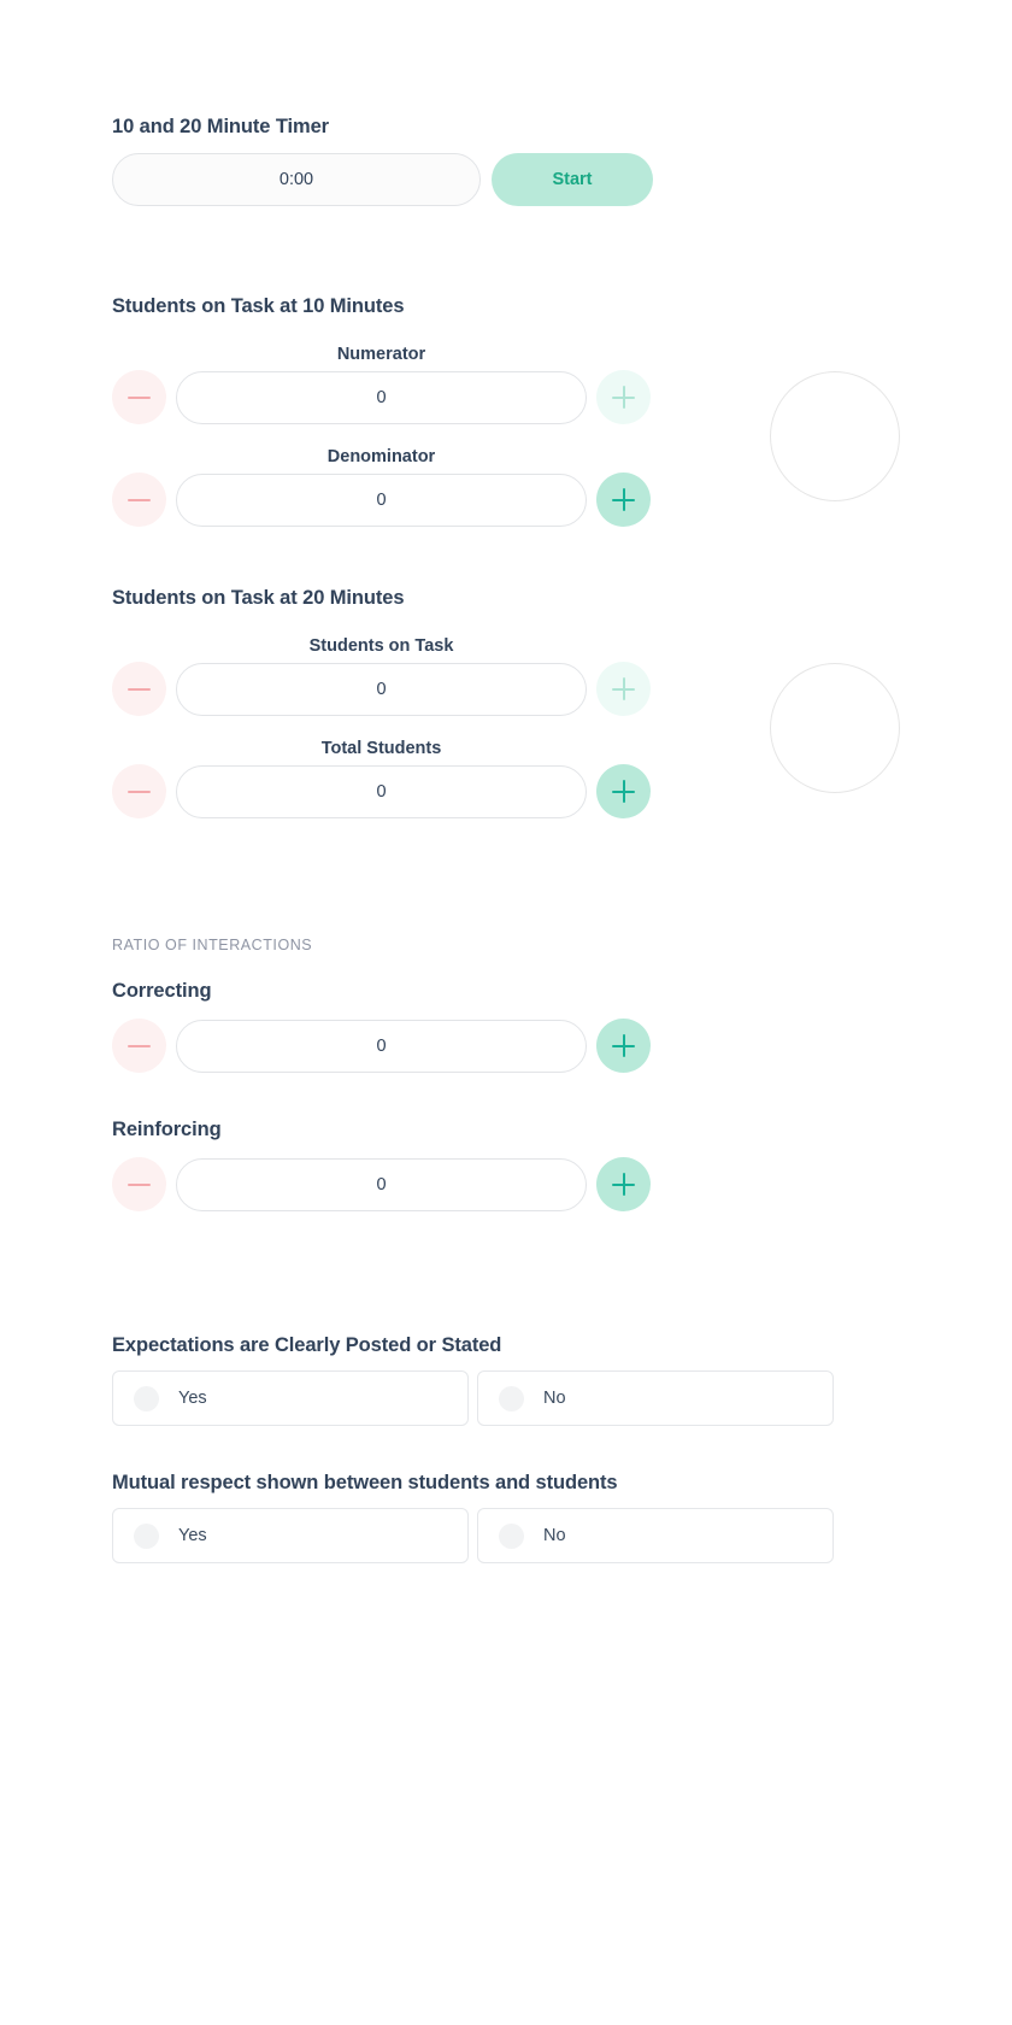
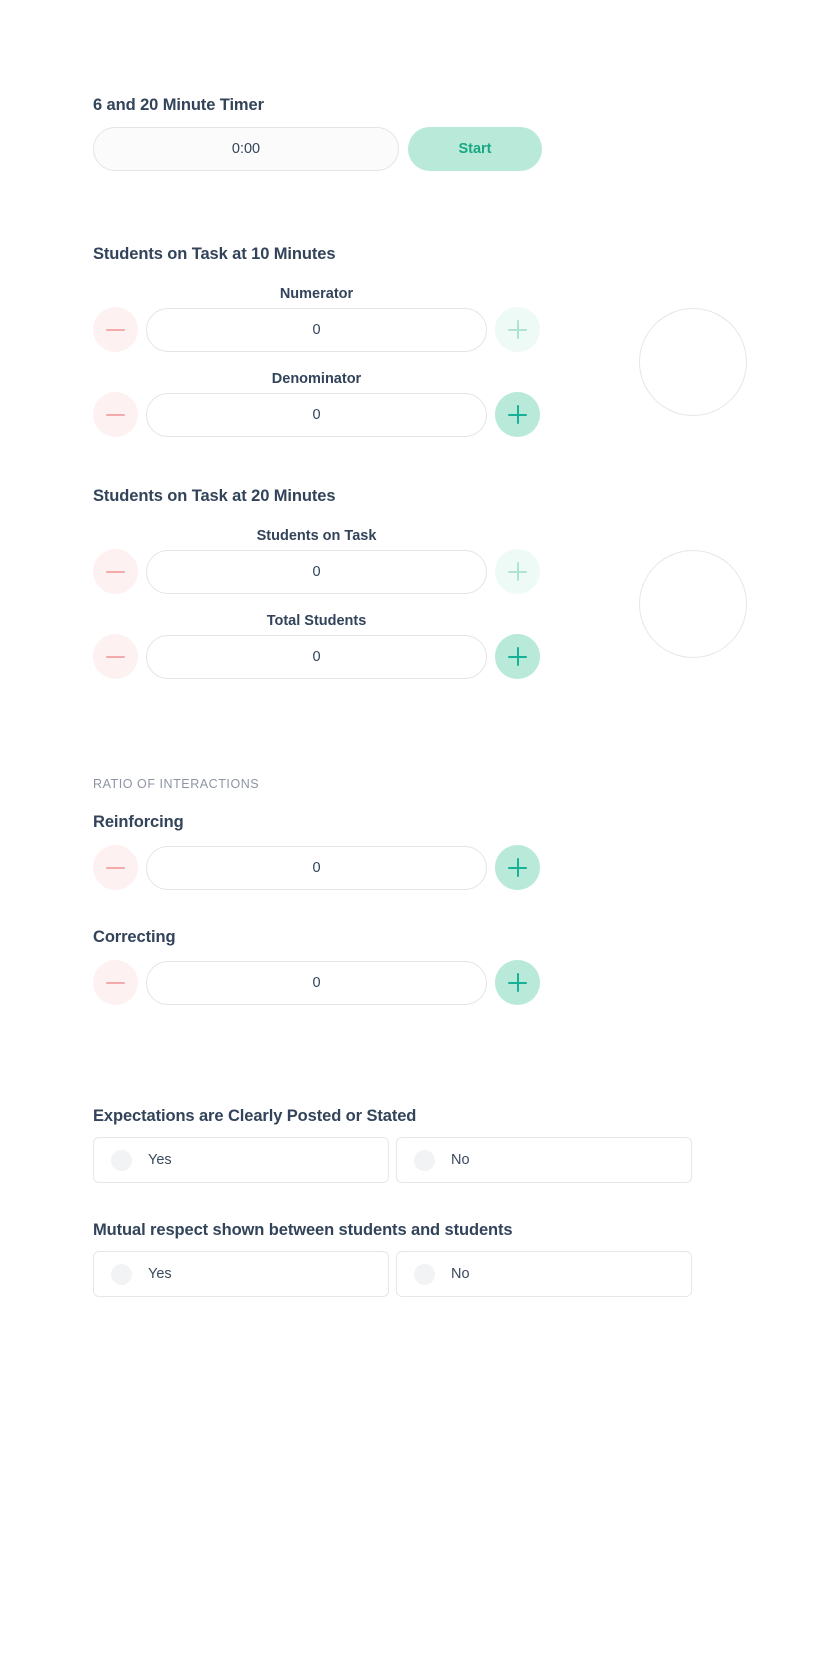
- 10 and 20 Minute Timer
+ 6 and 20 Minute Timer
  0:00
  Start
  Students on Task at 10 Minutes
  Numerator
  0
  Denominator
  0
  Students on Task at 20 Minutes
  Students on Task
  0
  Total Students
  0
  RATIO OF INTERACTIONS
- Correcting
+ Reinforcing
  0
- Reinforcing
+ Correcting
  0
  Expectations are Clearly Posted or Stated
  Yes
  No
  Mutual respect shown between students and students
  Yes
  No
